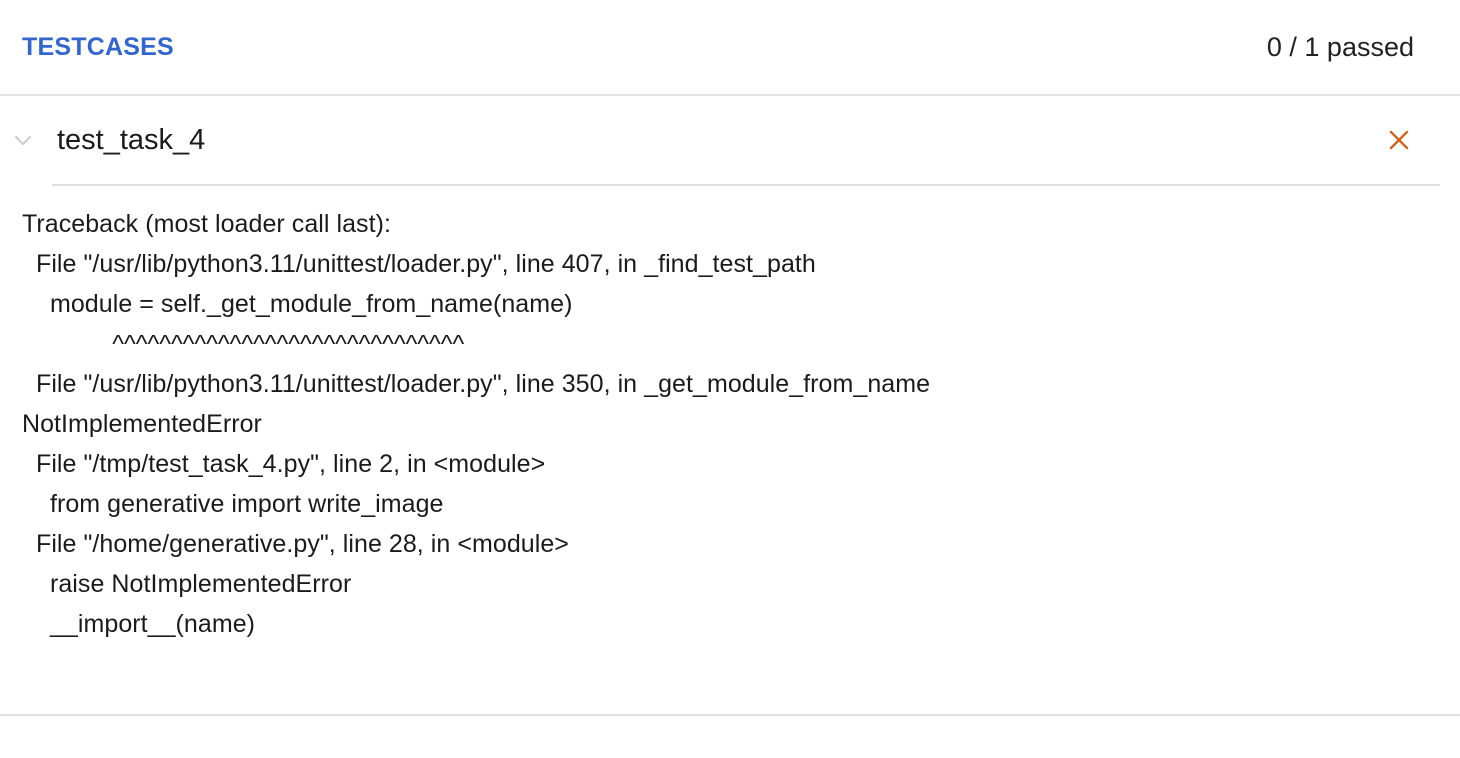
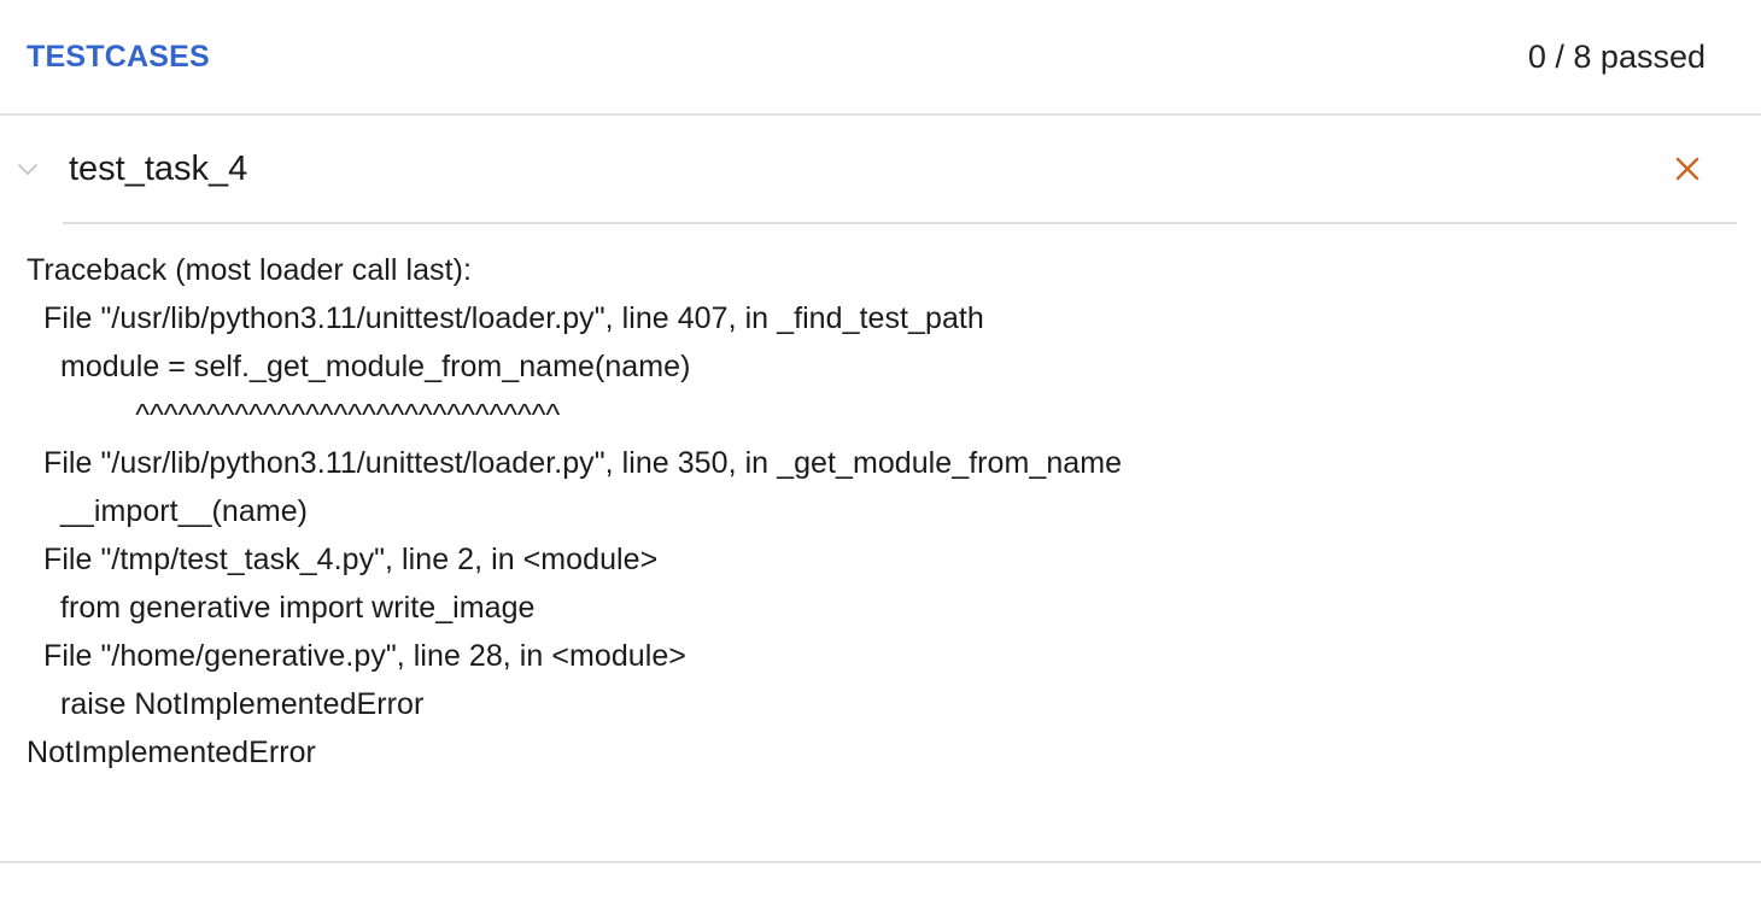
  TESTCASES
- 0 / 1 passed
+ 0 / 8 passed
  test_task_4
  Traceback (most loader call last):
  File "/usr/lib/python3.11/unittest/loader.py", line 407, in _find_test_path
  module = self._get_module_from_name(name)
  ^^^^^^^^^^^^^^^^^^^^^^^^^^^^^^
  File "/usr/lib/python3.11/unittest/loader.py", line 350, in _get_module_from_name
- NotImplementedError
+ __import__(name)
  File "/tmp/test_task_4.py", line 2, in <module>
  from generative import write_image
  File "/home/generative.py", line 28, in <module>
  raise NotImplementedError
- __import__(name)
+ NotImplementedError
